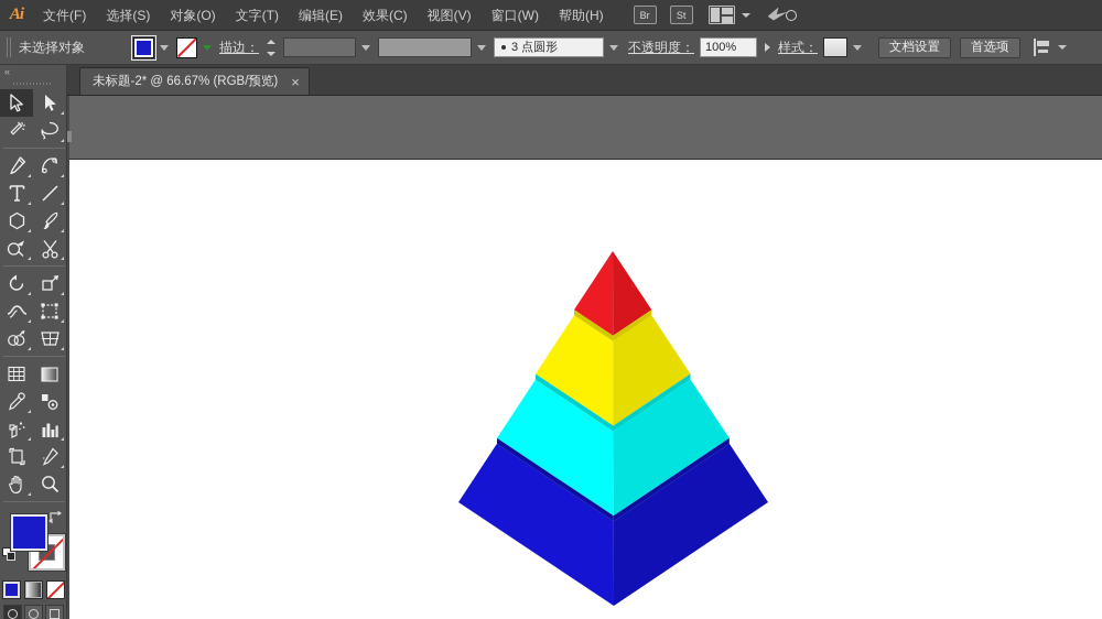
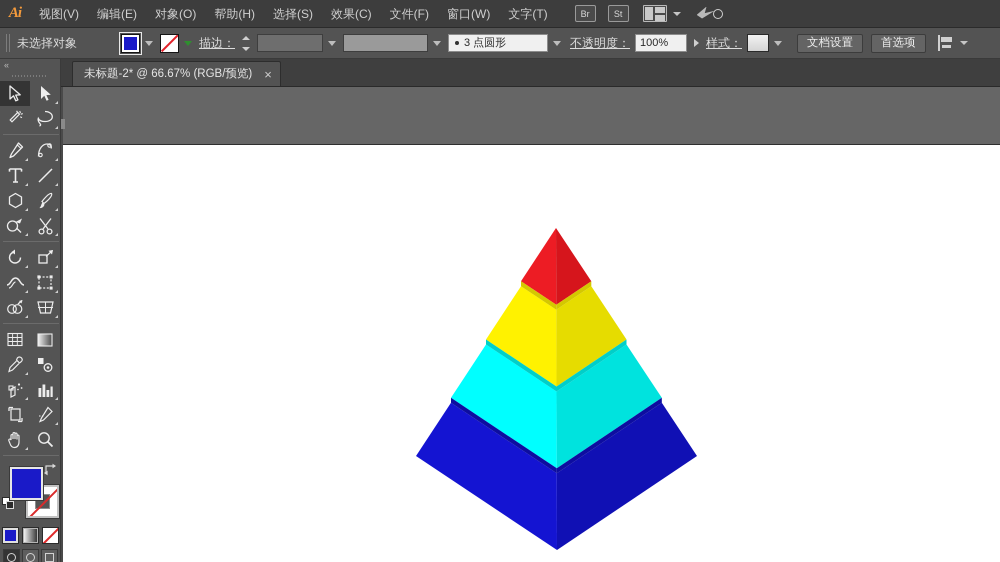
  Ai
- 文件(F)
+ 视图(V)
- 选择(S)
+ 编辑(E)
  对象(O)
- 文字(T)
+ 帮助(H)
- 编辑(E)
+ 选择(S)
  效果(C)
- 视图(V)
+ 文件(F)
  窗口(W)
- 帮助(H)
+ 文字(T)
  Br
  St
  未选择对象
  描边：
  3 点圆形
  不透明度：
  100%
  样式：
  文档设置
  首选项
  未标题-2* @ 66.67% (RGB/预览)
  ×
  «
